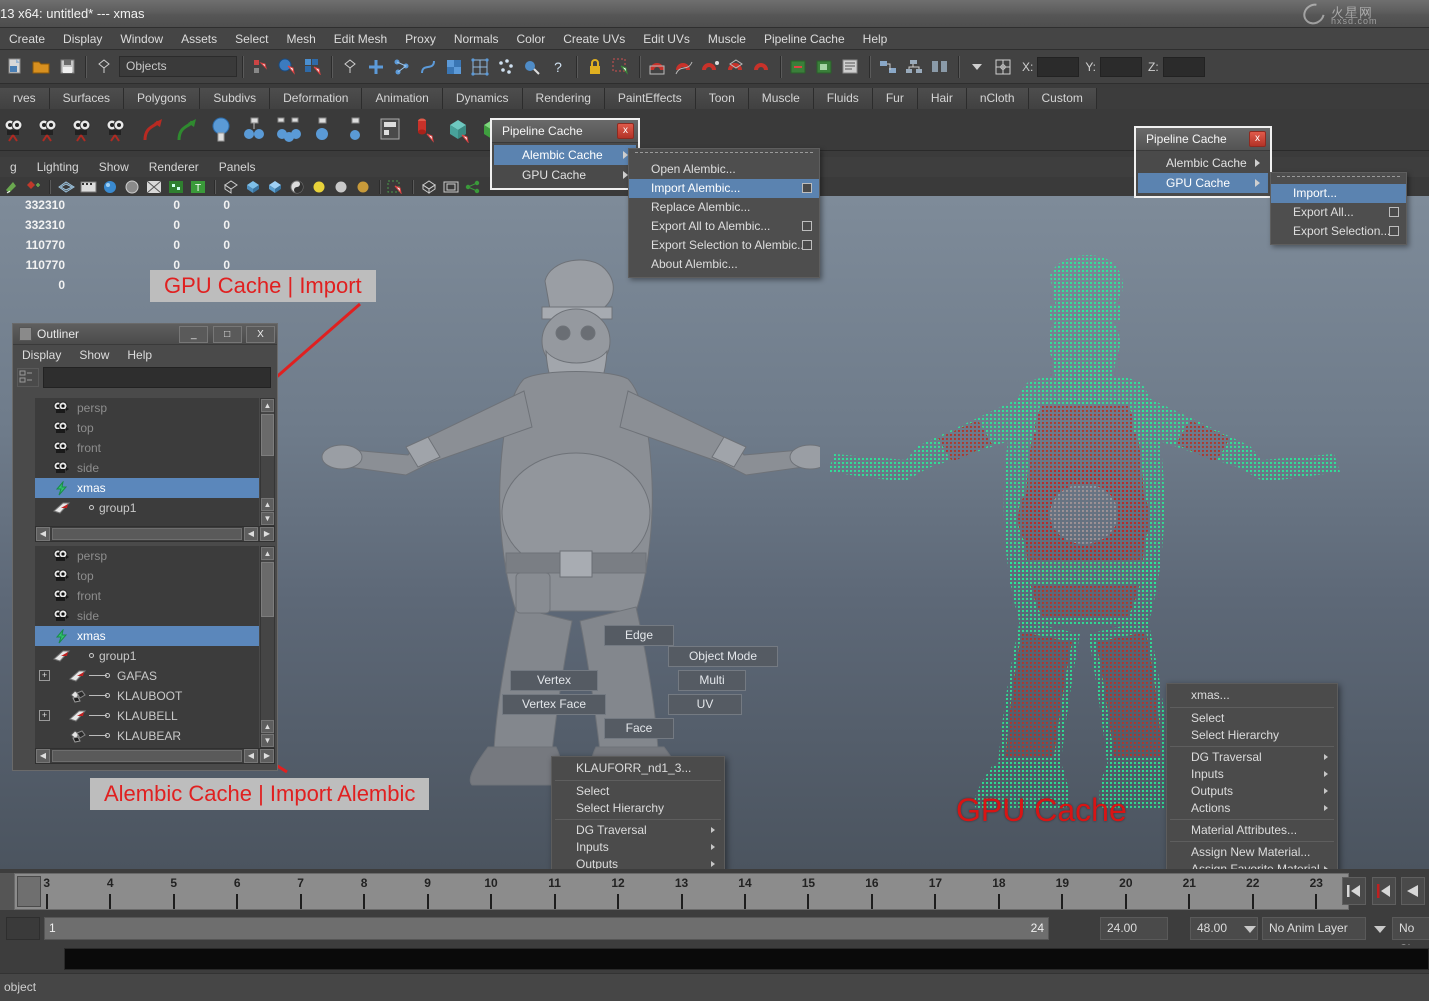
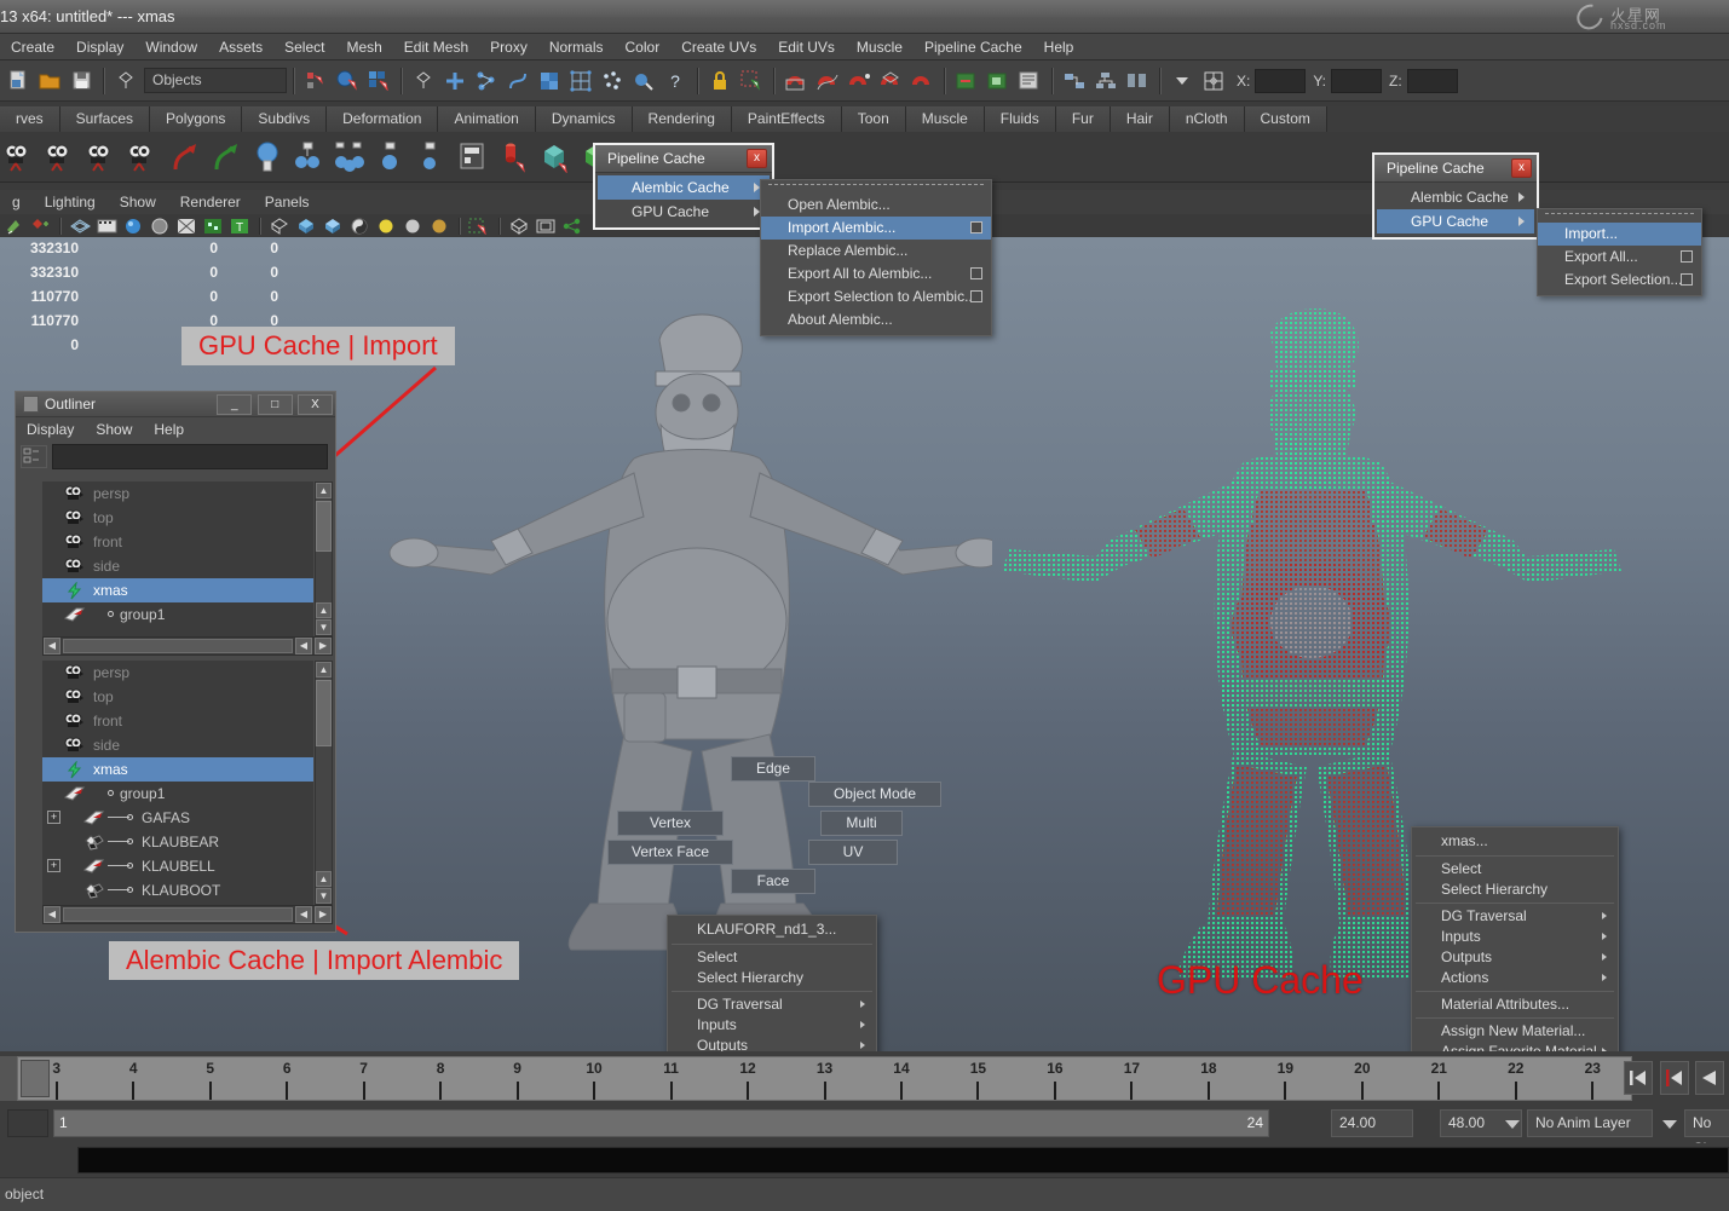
  13 x64: untitled* --- xmas
  火星网
  hxsd.com
  Create
  Display
  Window
  Assets
  Select
  Mesh
  Edit Mesh
  Proxy
  Normals
  Color
  Create UVs
  Edit UVs
  Muscle
  Pipeline Cache
  Help
  Objects
  ?
  X:
  Y:
  Z:
  rves
  Surfaces
  Polygons
  Subdivs
  Deformation
  Animation
  Dynamics
  Rendering
  PaintEffects
  Toon
  Muscle
  Fluids
  Fur
  Hair
  nCloth
  Custom
  g
  Lighting
  Show
  Renderer
  Panels
  T
  332310
  0
  0
  332310
  0
  0
  110770
  0
  0
  110770
  0
  0
  0
  Edge
  Object Mode
  Vertex
  Multi
  Vertex Face
  UV
  Face
  GPU Cache
  GPU Cache | Import
  Alembic Cache | Import Alembic
  Pipeline Cache
  x
  Alembic Cache
  GPU Cache
  Open Alembic...
  Import Alembic...
  Replace Alembic...
  Export All to Alembic...
  Export Selection to Alembic.
  About Alembic...
  Pipeline Cache
  x
  Alembic Cache
  GPU Cache
  Import...
  Export All...
  Export Selection..
  Outliner
  _ □ X
  Display
  Show
  Help
  persp
  top
  front
  side
  xmas
  group1
  ▲
  ▲
  ▼
  ◀
  ◀
  ▶
  persp
  top
  front
  side
  xmas
  group1
  +
  GAFAS
- KLAUBOOT
+ KLAUBEAR
  +
  KLAUBELL
- KLAUBEAR
+ KLAUBOOT
  ▲
  ▲
  ▼
  ◀
  ◀
  ▶
  KLAUFORR_nd1_3...
  Select
  Select Hierarchy
  DG Traversal
  Inputs
  Outputs
  xmas...
  Select
  Select Hierarchy
  DG Traversal
  Inputs
  Outputs
  Actions
  Material Attributes...
  Assign New Material...
  3
  4
  5
  6
  7
  8
  9
  10
  11
  12
  13
  14
  15
  16
  17
  18
  19
  20
  21
  22
  23
  1
  24
  24.00
  48.00
  No Anim Layer
  object
